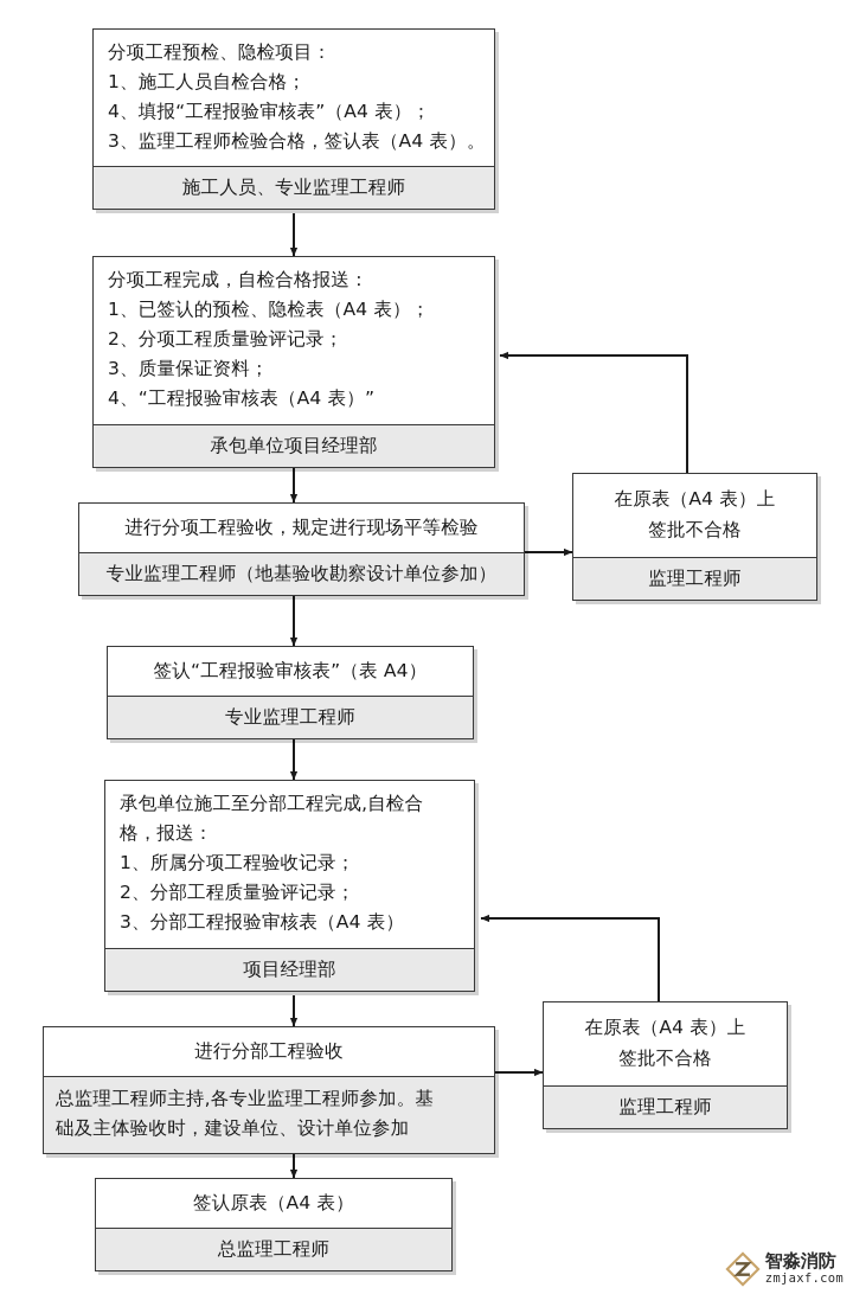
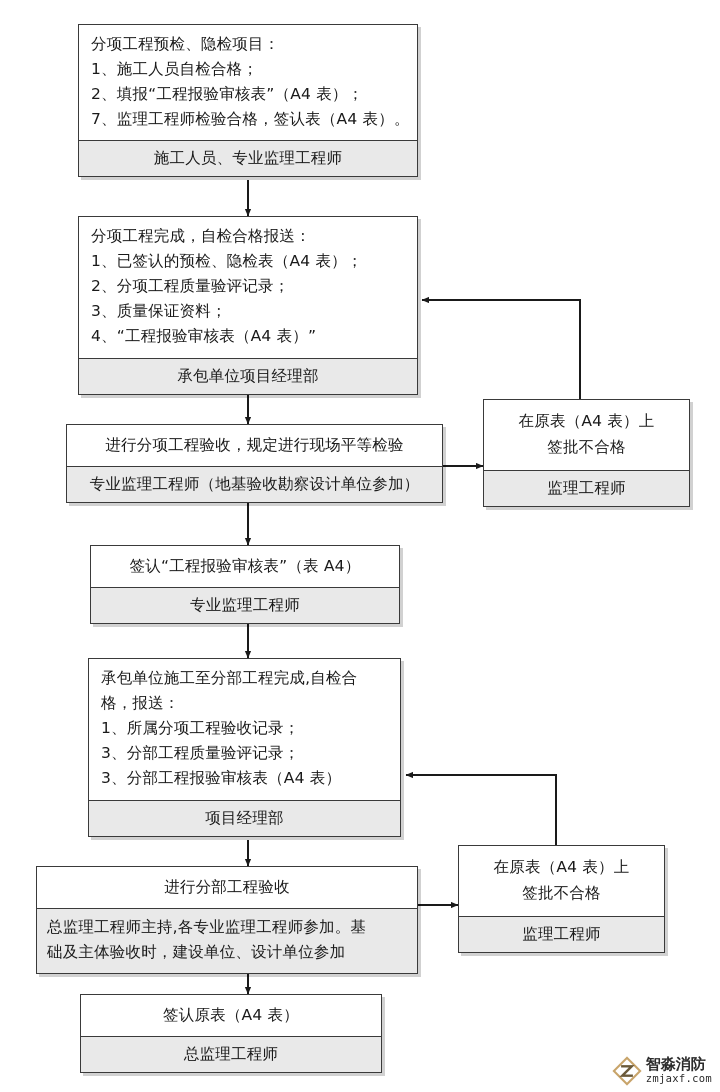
  分项工程预检、隐检项目：
  1、施工人员自检合格；
- 4、填报“工程报验审核表”（A4 表）；
+ 2、填报“工程报验审核表”（A4 表）；
- 3、监理工程师检验合格，签认表（A4 表）。
+ 7、监理工程师检验合格，签认表（A4 表）。
  施工人员、专业监理工程师
  分项工程完成，自检合格报送：
  1、已签认的预检、隐检表（A4 表）；
  2、分项工程质量验评记录；
  3、质量保证资料；
  4、“工程报验审核表（A4 表）”
  承包单位项目经理部
  进行分项工程验收，规定进行现场平等检验
  专业监理工程师（地基验收勘察设计单位参加）
  在原表（A4 表）上
  签批不合格
  监理工程师
  签认“工程报验审核表”（表 A4）
  专业监理工程师
  承包单位施工至分部工程完成,自检合
  格，报送：
  1、所属分项工程验收记录；
- 2、分部工程质量验评记录；
+ 3、分部工程质量验评记录；
  3、分部工程报验审核表（A4 表）
  项目经理部
  在原表（A4 表）上
  签批不合格
  监理工程师
  进行分部工程验收
  总监理工程师主持,各专业监理工程师参加。基
  础及主体验收时，建设单位、设计单位参加
  签认原表（A4 表）
  总监理工程师
  智淼消防
  zmjaxf.com
